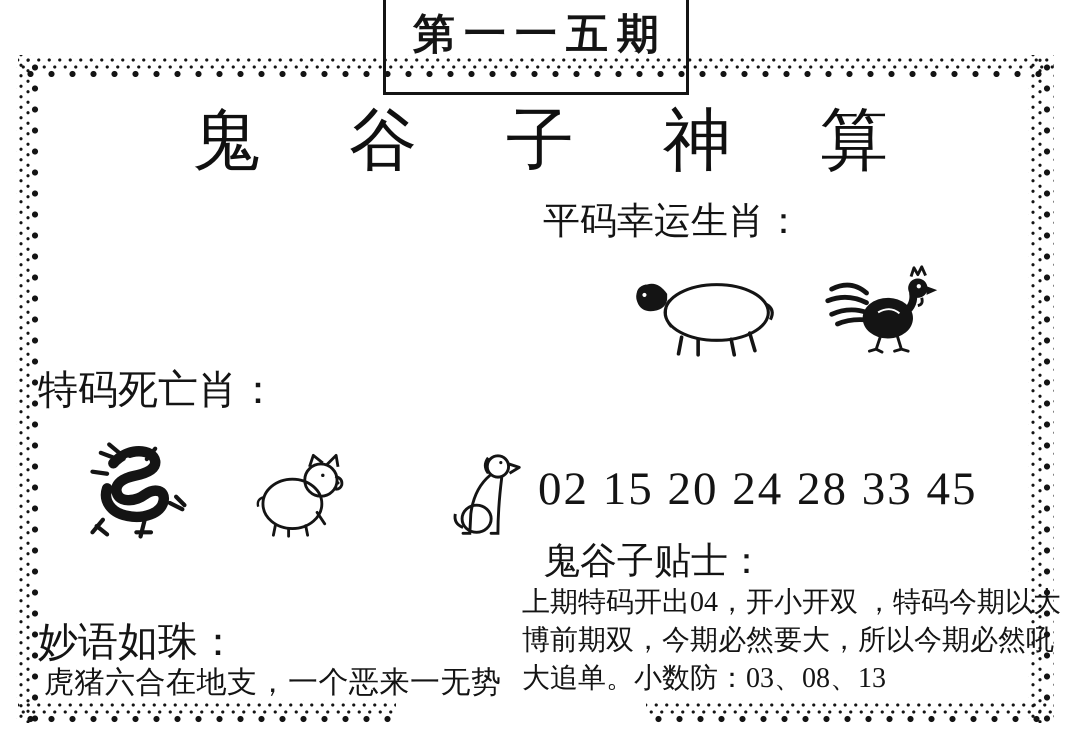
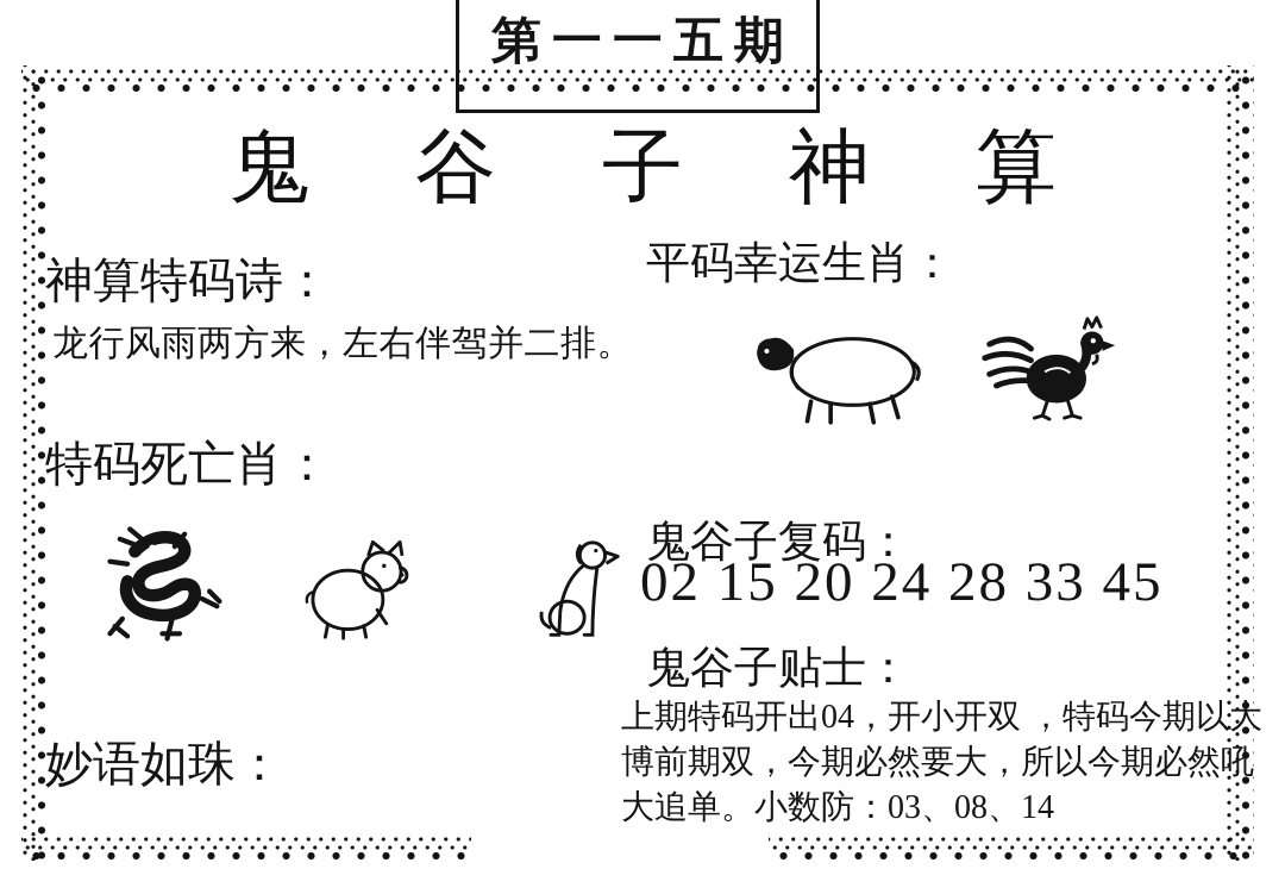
  第一一五期
  鬼 谷 子 神 算
+ 神算特码诗：
+ 龙行风雨两方来，左右伴驾并二排。
  特码死亡肖：
  妙语如珠：
- 虎猪六合在地支，一个恶来一无势
  平码幸运生肖：
+ 鬼谷子复码：
  02 15 20 24 28 33 45
  鬼谷子贴士：
  上期特码开出04，开小开双 ，特码今期以大
  博前期双，今期必然要大，所以今期必然吼
- 大追单。小数防：03、08、13
+ 大追单。小数防：03、08、14
